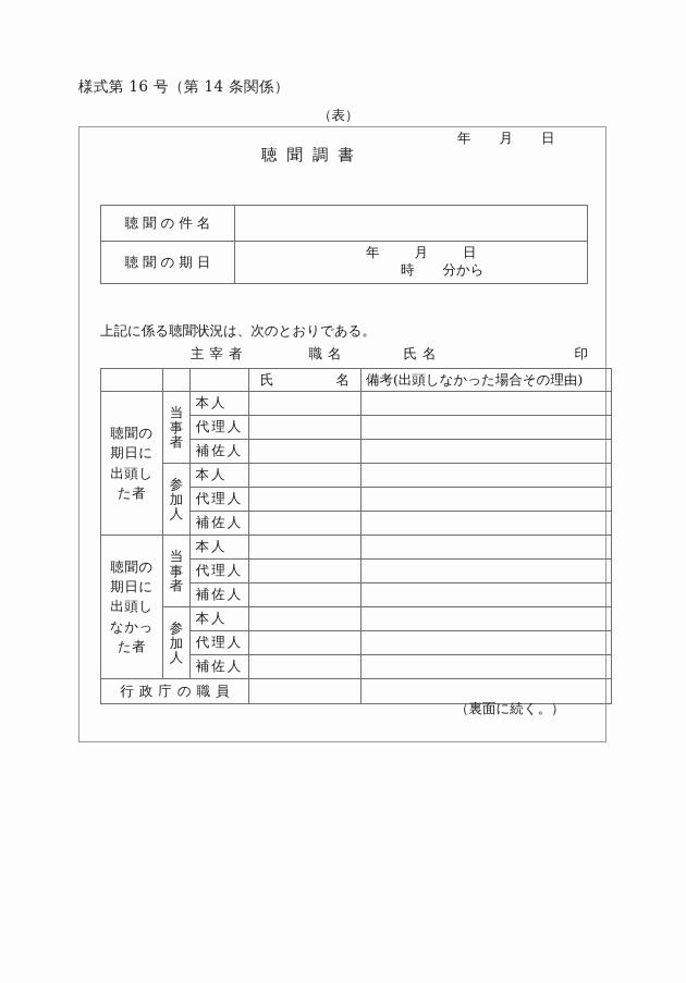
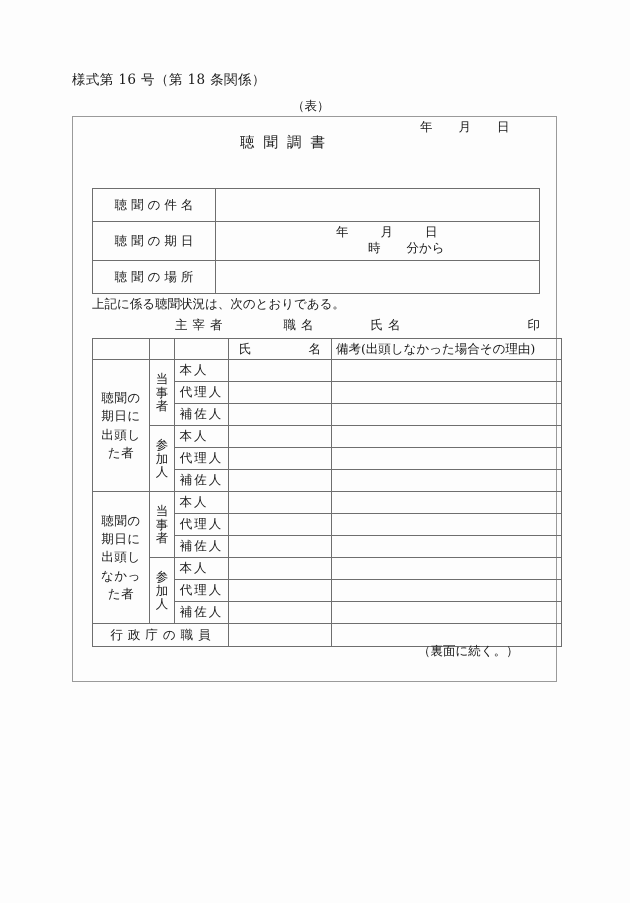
- 様式第 16 号（第 14 条関係）
+ 様式第 16 号（第 18 条関係）
  （表）
  年 月 日
  聴聞調書
  聴聞の件名
  聴聞の期日	年 月 日 時 分から
+ 聴聞の場所
  上記に係る聴聞状況は、次のとおりである。
  主宰者 職名 氏名
  印
  			氏 名	備考(出頭しなかった場合その理由)
  聴聞の 期日に 出頭し た者	当 事 者	本人
  代理人
  補佐人
  参 加 人	本人
  代理人
  補佐人
  聴聞の 期日に 出頭し なかっ た者	当 事 者	本人
  代理人
  補佐人
  参 加 人	本人
  代理人
  補佐人
  行政庁の職員
  （裏面に続く。）
